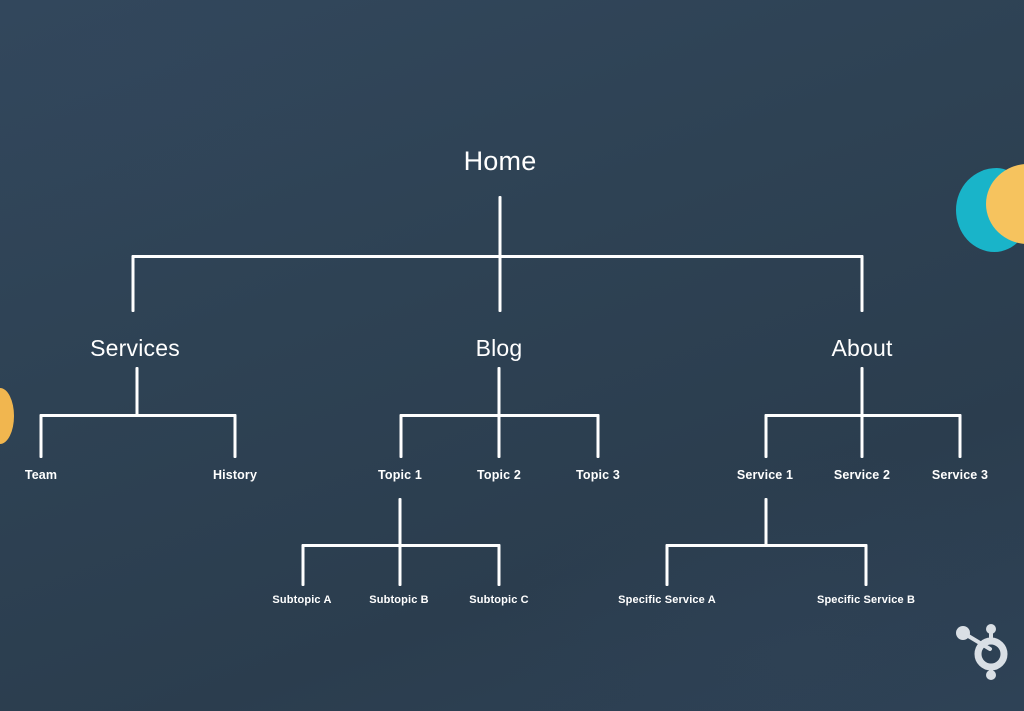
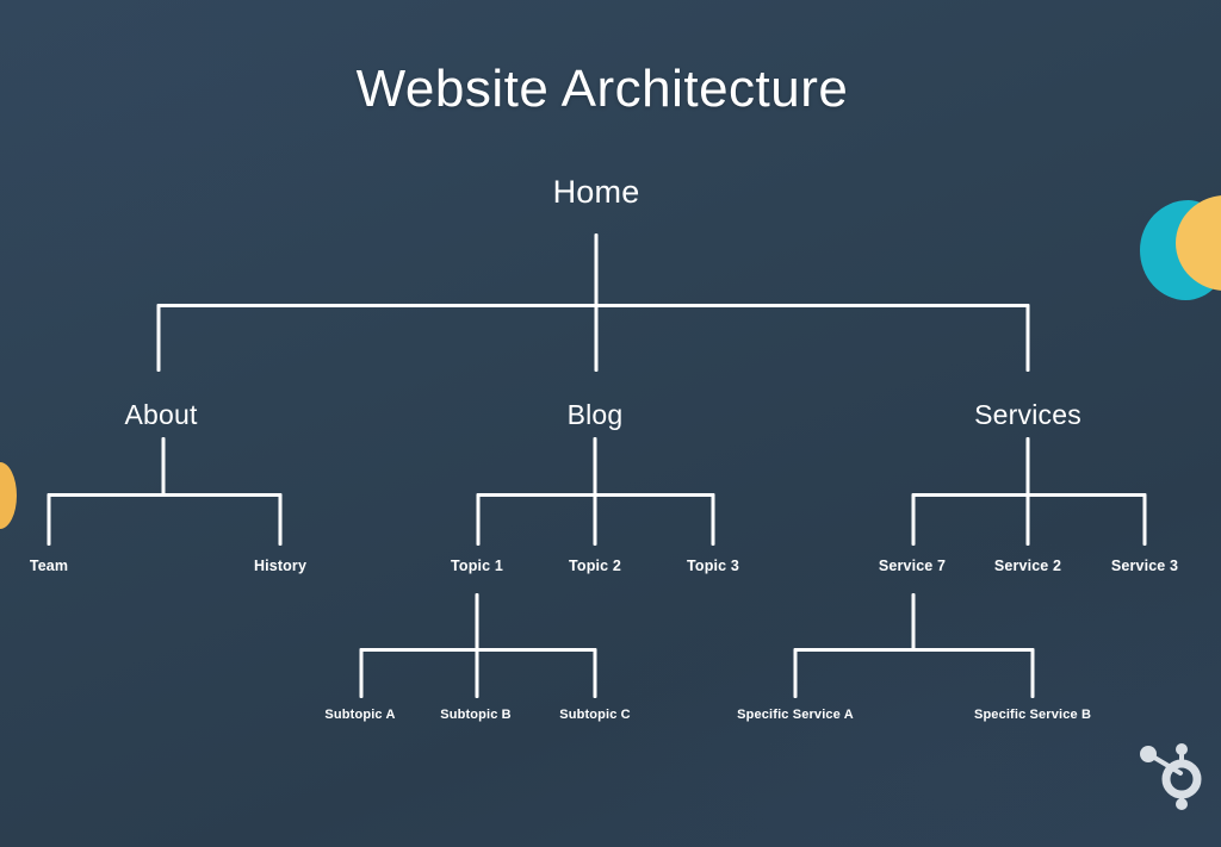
+ Website Architecture
  Home
- Services
+ About
  Blog
- About
+ Services
  Team
  History
  Topic 1
  Topic 2
  Topic 3
- Service 1
+ Service 7
  Service 2
  Service 3
  Subtopic A
  Subtopic B
  Subtopic C
  Specific Service A
  Specific Service B
